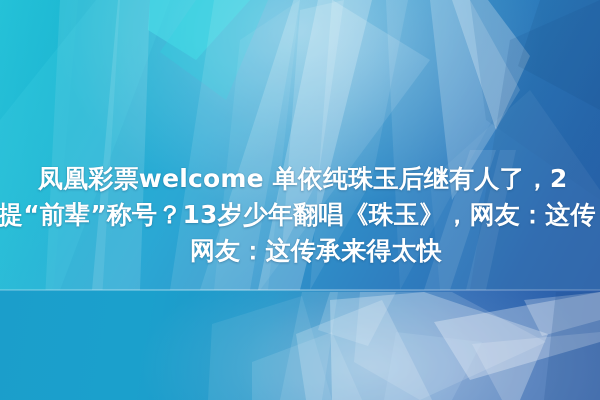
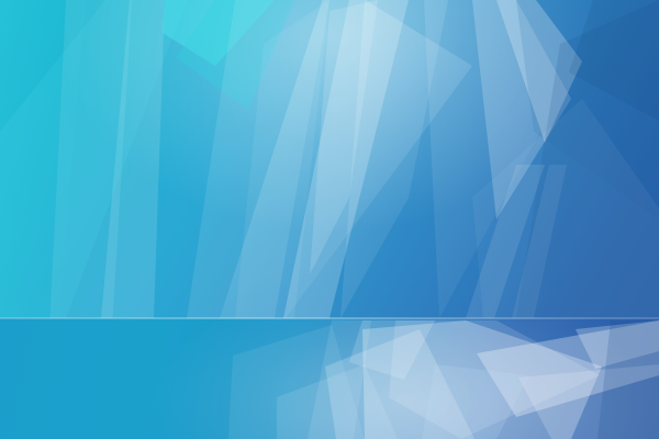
- 凤凰彩票welcome 单依纯珠玉后继有人了，2
- 提“前辈”称号？13岁少年翻唱《珠玉》，网友：这传
- 网友：这传承来得太快
